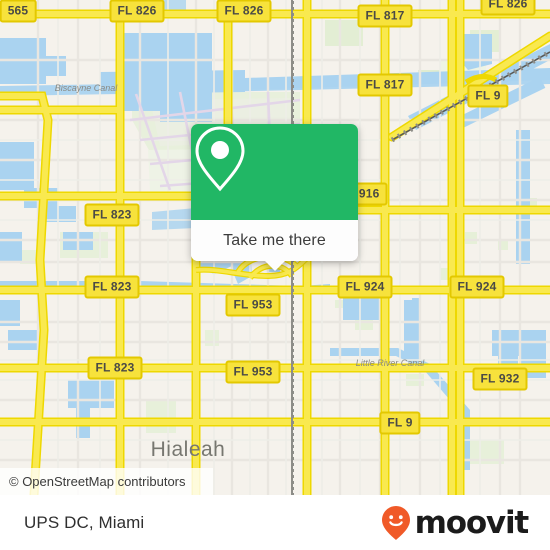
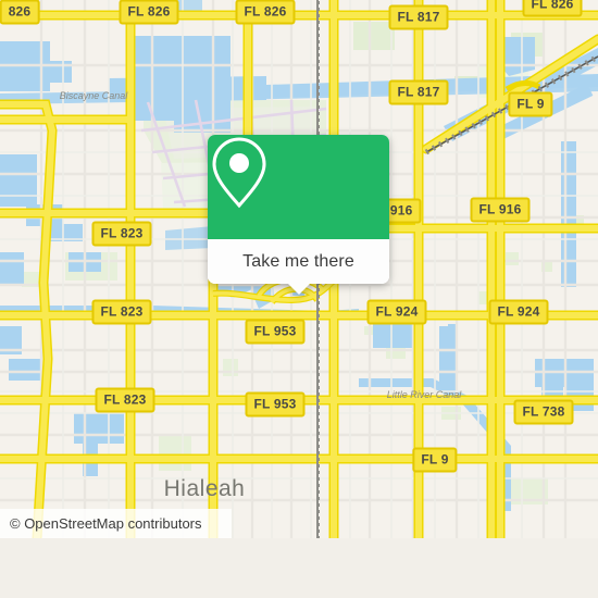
- 565
+ 826
  FL 826
  FL 826
  FL 817
  FL 826
  FL 817
  FL 9
  FL 823
+ FL 916
  FL 823
  FL 953
  FL 924
  FL 924
  FL 823
  FL 953
- FL 932
+ FL 738
  FL 9
  Biscayne Canal
  Little River Canal
  Hialeah
  Take me there
  © OpenStreetMap contributors
- UPS DC, Miami
- moovit
